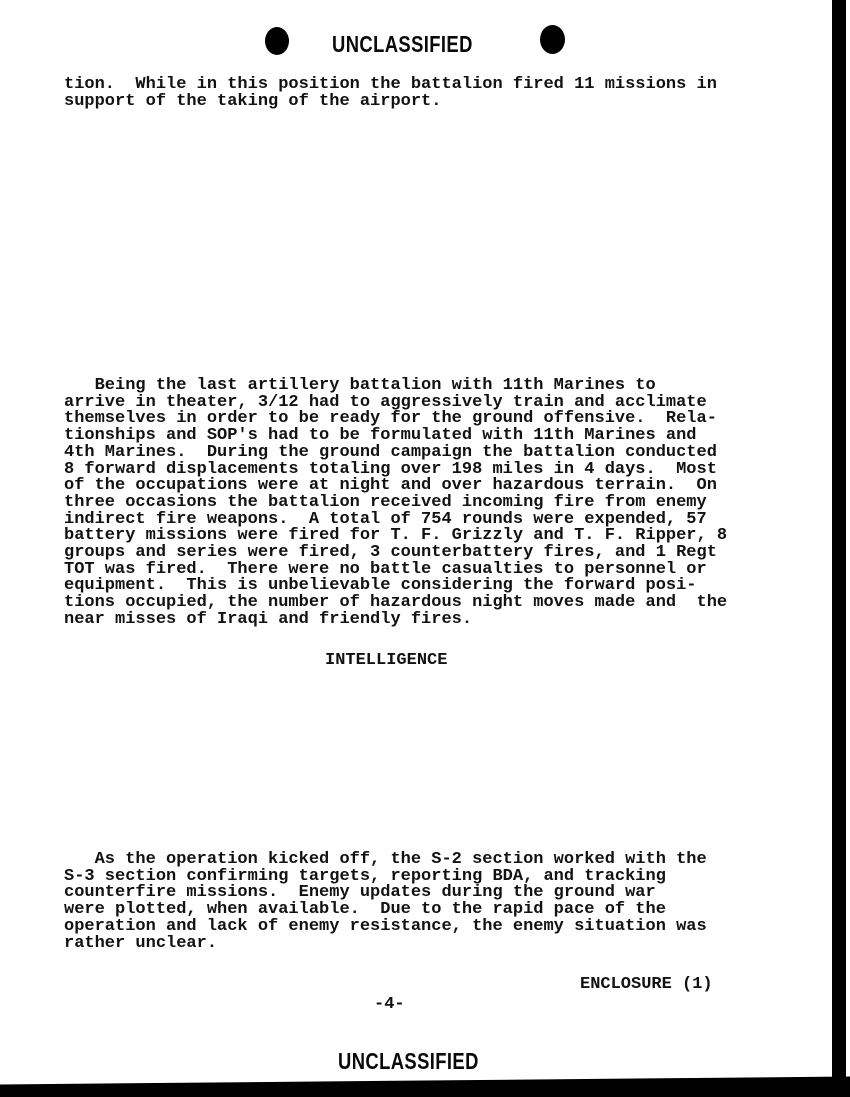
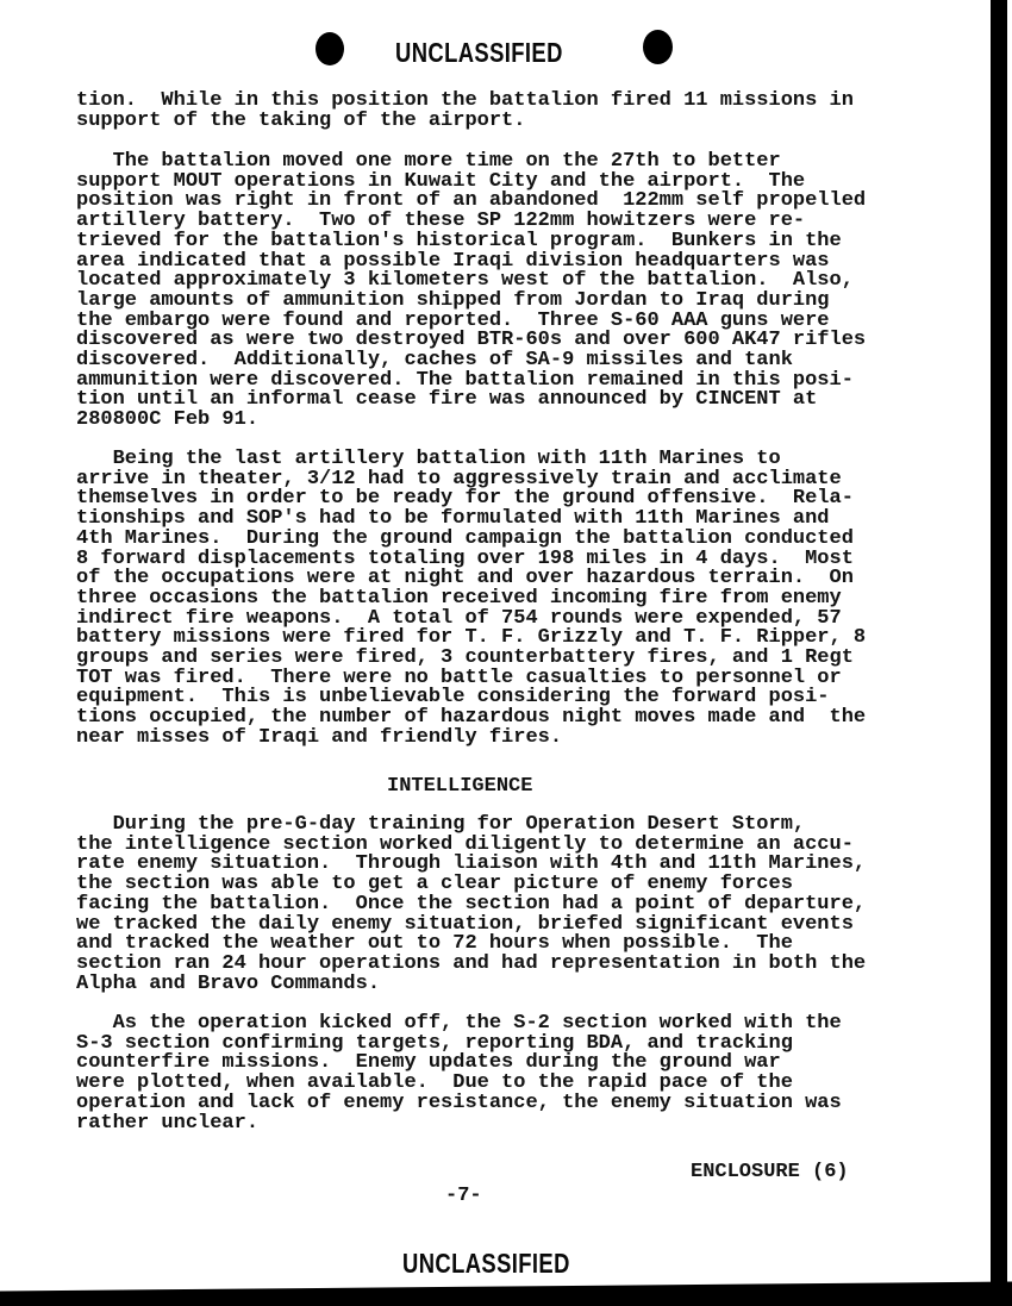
  UNCLASSIFIED
  tion. While in this position the battalion fired 11 missions in
  support of the taking of the airport.
+ The battalion moved one more time on the 27th to better
+ support MOUT operations in Kuwait City and the airport. The
+ position was right in front of an abandoned 122mm self propelled
+ artillery battery. Two of these SP 122mm howitzers were re-
+ trieved for the battalion's historical program. Bunkers in the
+ area indicated that a possible Iraqi division headquarters was
+ located approximately 3 kilometers west of the battalion. Also,
+ large amounts of ammunition shipped from Jordan to Iraq during
+ the embargo were found and reported. Three S-60 AAA guns were
+ discovered as were two destroyed BTR-60s and over 600 AK47 rifles
+ discovered. Additionally, caches of SA-9 missiles and tank
+ ammunition were discovered. The battalion remained in this posi-
+ tion until an informal cease fire was announced by CINCENT at
+ 280800C Feb 91.
  Being the last artillery battalion with 11th Marines to
  arrive in theater, 3/12 had to aggressively train and acclimate
  themselves in order to be ready for the ground offensive. Rela-
  tionships and SOP's had to be formulated with 11th Marines and
  4th Marines. During the ground campaign the battalion conducted
  8 forward displacements totaling over 198 miles in 4 days. Most
  of the occupations were at night and over hazardous terrain. On
  three occasions the battalion received incoming fire from enemy
  indirect fire weapons. A total of 754 rounds were expended, 57
  battery missions were fired for T. F. Grizzly and T. F. Ripper, 8
  groups and series were fired, 3 counterbattery fires, and 1 Regt
  TOT was fired. There were no battle casualties to personnel or
  equipment. This is unbelievable considering the forward posi-
  tions occupied, the number of hazardous night moves made and the
  near misses of Iraqi and friendly fires.
  INTELLIGENCE
+ During the pre-G-day training for Operation Desert Storm,
+ the intelligence section worked diligently to determine an accu-
+ rate enemy situation. Through liaison with 4th and 11th Marines,
+ the section was able to get a clear picture of enemy forces
+ facing the battalion. Once the section had a point of departure,
+ we tracked the daily enemy situation, briefed significant events
+ and tracked the weather out to 72 hours when possible. The
+ section ran 24 hour operations and had representation in both the
+ Alpha and Bravo Commands.
  As the operation kicked off, the S-2 section worked with the
  S-3 section confirming targets, reporting BDA, and tracking
  counterfire missions. Enemy updates during the ground war
  were plotted, when available. Due to the rapid pace of the
  operation and lack of enemy resistance, the enemy situation was
  rather unclear.
- ENCLOSURE (1)
+ ENCLOSURE (6)
- -4-
+ -7-
  UNCLASSIFIED
